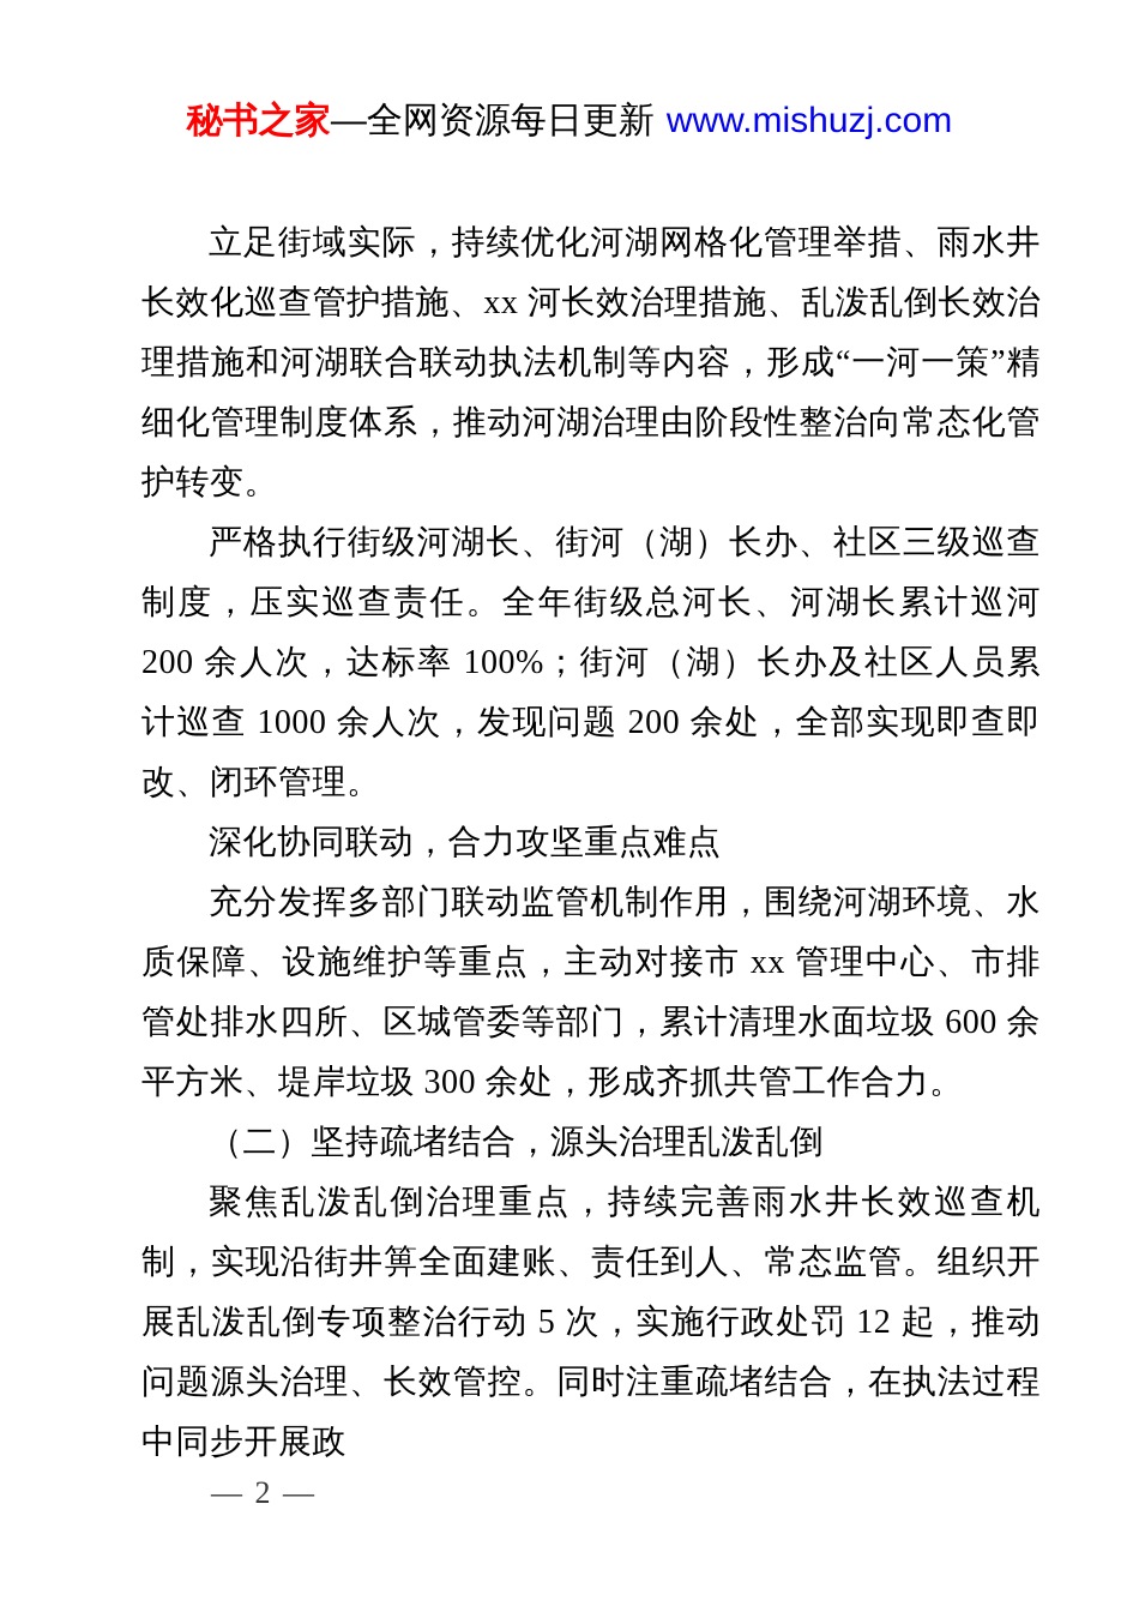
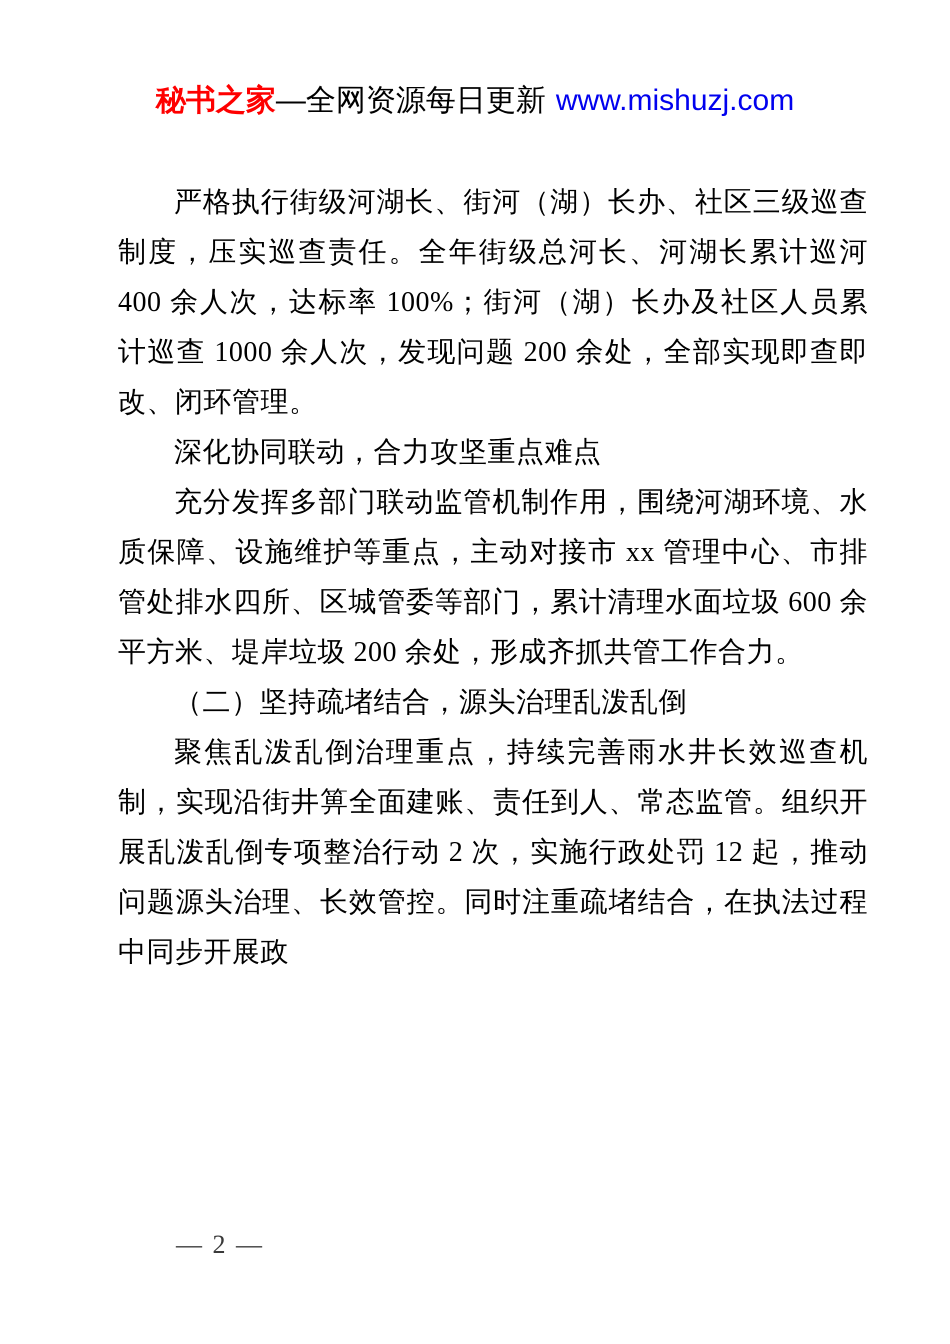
  秘书之家—全网资源每日更新 www.mishuzj.com
- 立足街域实际，持续优化河湖网格化管理举措、雨水井长效化巡查管护措施、xx 河长效治理措施、乱泼乱倒长效治理措施和河湖联合联动执法机制等内容，形成“一河一策”精细化管理制度体系，推动河湖治理由阶段性整治向常态化管护转变。
- 严格执行街级河湖长、街河（湖）长办、社区三级巡查制度，压实巡查责任。全年街级总河长、河湖长累计巡河 200 余人次，达标率 100%；街河（湖）长办及社区人员累计巡查 1000 余人次，发现问题 200 余处，全部实现即查即改、闭环管理。
+ 严格执行街级河湖长、街河（湖）长办、社区三级巡查制度，压实巡查责任。全年街级总河长、河湖长累计巡河 400 余人次，达标率 100%；街河（湖）长办及社区人员累计巡查 1000 余人次，发现问题 200 余处，全部实现即查即改、闭环管理。
  深化协同联动，合力攻坚重点难点
- 充分发挥多部门联动监管机制作用，围绕河湖环境、水质保障、设施维护等重点，主动对接市 xx 管理中心、市排管处排水四所、区城管委等部门，累计清理水面垃圾 600 余平方米、堤岸垃圾 300 余处，形成齐抓共管工作合力。
+ 充分发挥多部门联动监管机制作用，围绕河湖环境、水质保障、设施维护等重点，主动对接市 xx 管理中心、市排管处排水四所、区城管委等部门，累计清理水面垃圾 600 余平方米、堤岸垃圾 200 余处，形成齐抓共管工作合力。
  （二）坚持疏堵结合，源头治理乱泼乱倒
- 聚焦乱泼乱倒治理重点，持续完善雨水井长效巡查机制，实现沿街井箅全面建账、责任到人、常态监管。组织开展乱泼乱倒专项整治行动 5 次，实施行政处罚 12 起，推动问题源头治理、长效管控。同时注重疏堵结合，在执法过程中同步开展政
+ 聚焦乱泼乱倒治理重点，持续完善雨水井长效巡查机制，实现沿街井箅全面建账、责任到人、常态监管。组织开展乱泼乱倒专项整治行动 2 次，实施行政处罚 12 起，推动问题源头治理、长效管控。同时注重疏堵结合，在执法过程中同步开展政
  — 2 —
